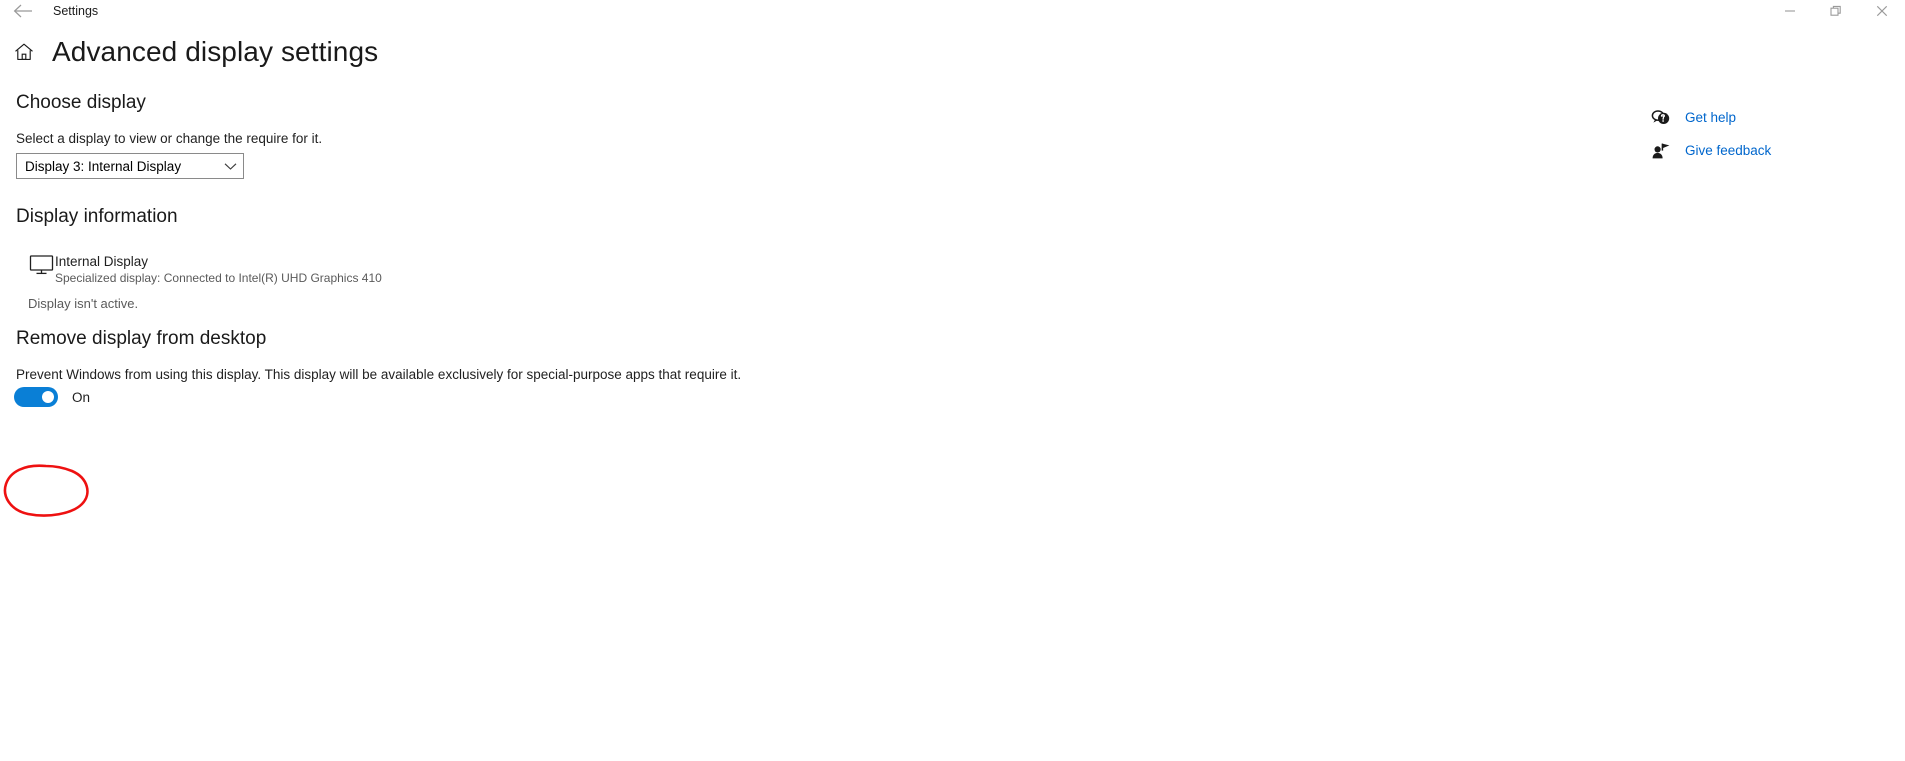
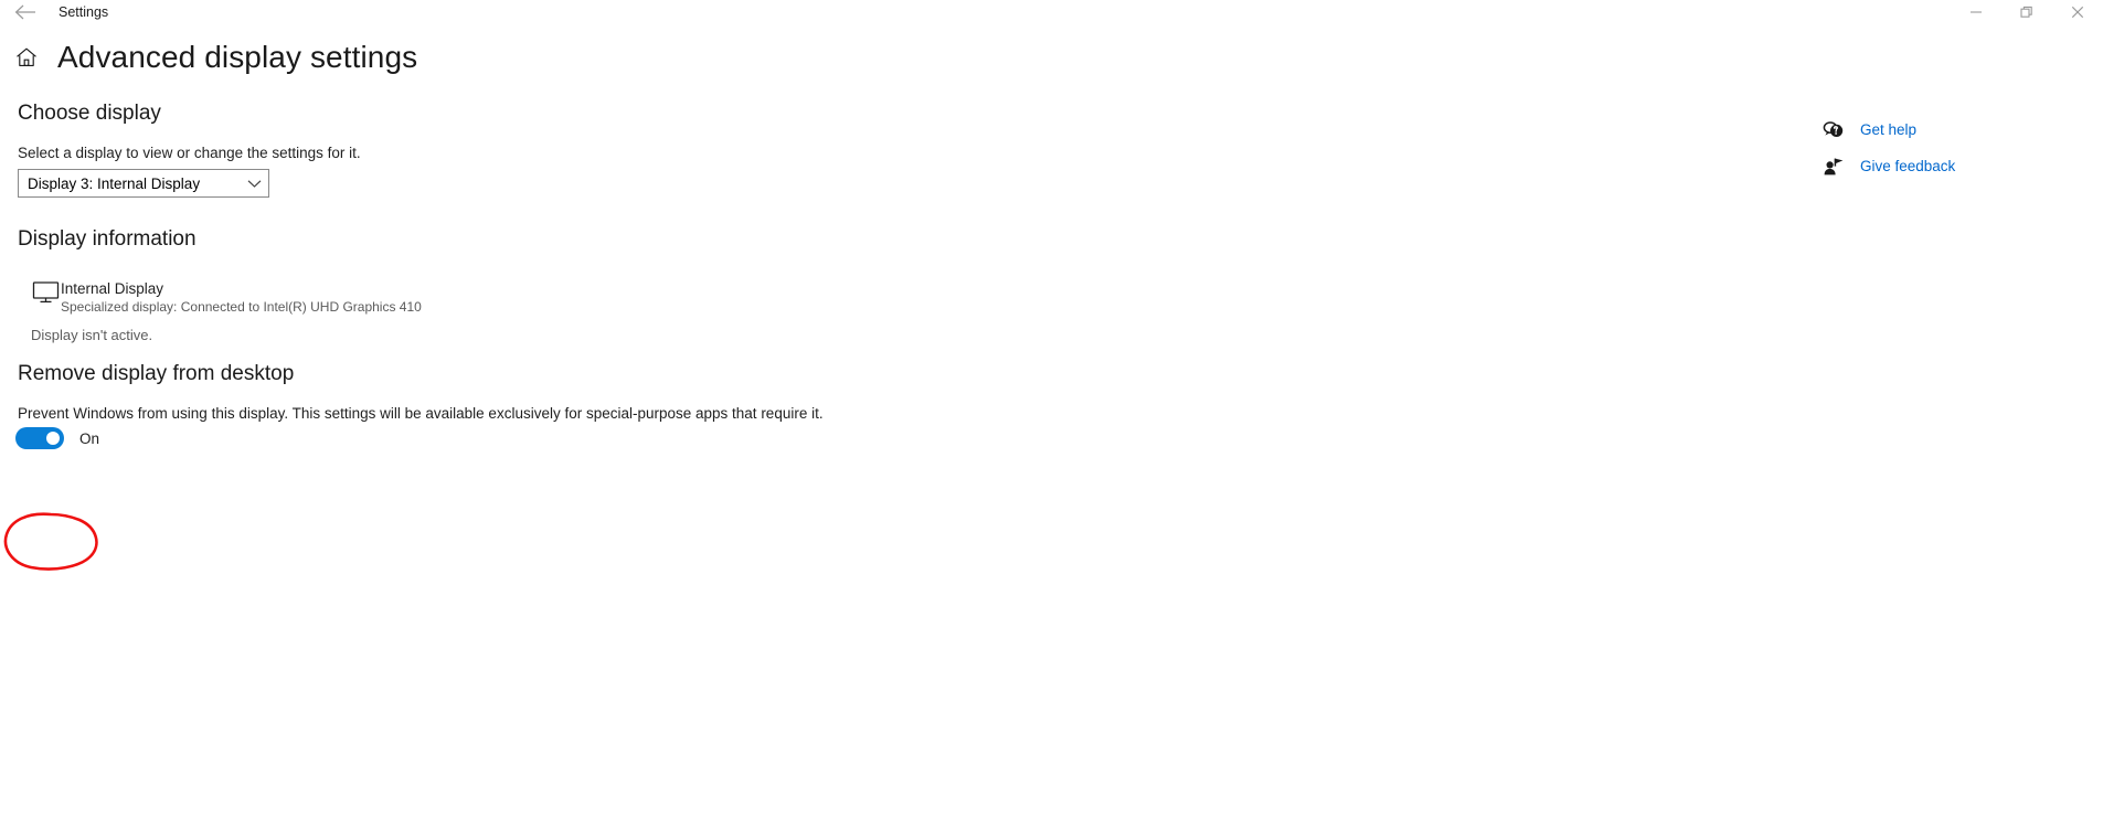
  Settings
  Advanced display settings
  Choose display
- Select a display to view or change the require for it.
+ Select a display to view or change the settings for it.
  Display 3: Internal Display
  Display information
  Internal Display
  Specialized display: Connected to Intel(R) UHD Graphics 410
  Display isn't active.
  Remove display from desktop
- Prevent Windows from using this display. This display will be available exclusively for special-purpose apps that require it.
+ Prevent Windows from using this display. This settings will be available exclusively for special-purpose apps that require it.
  On
  Get help
  Give feedback
